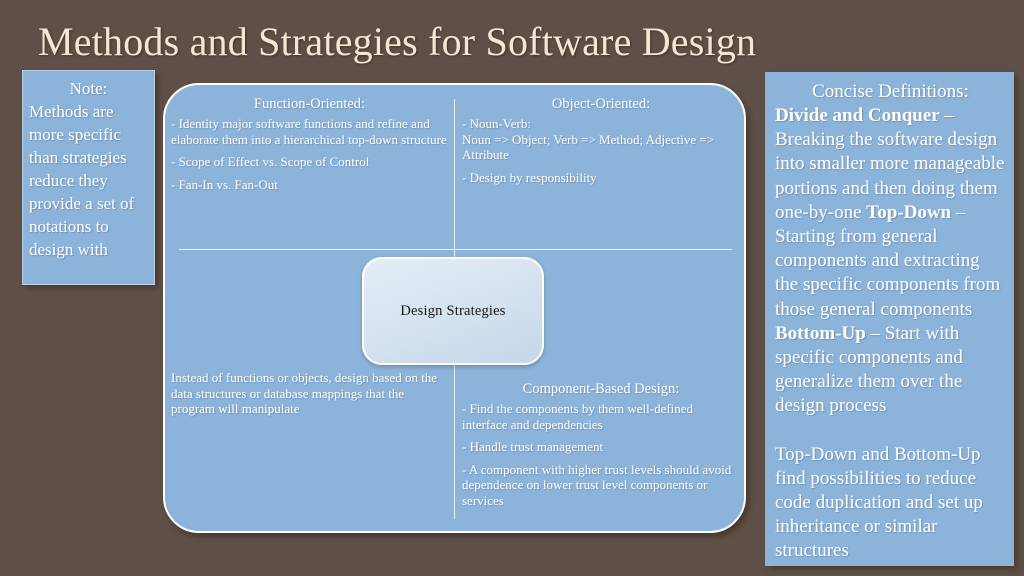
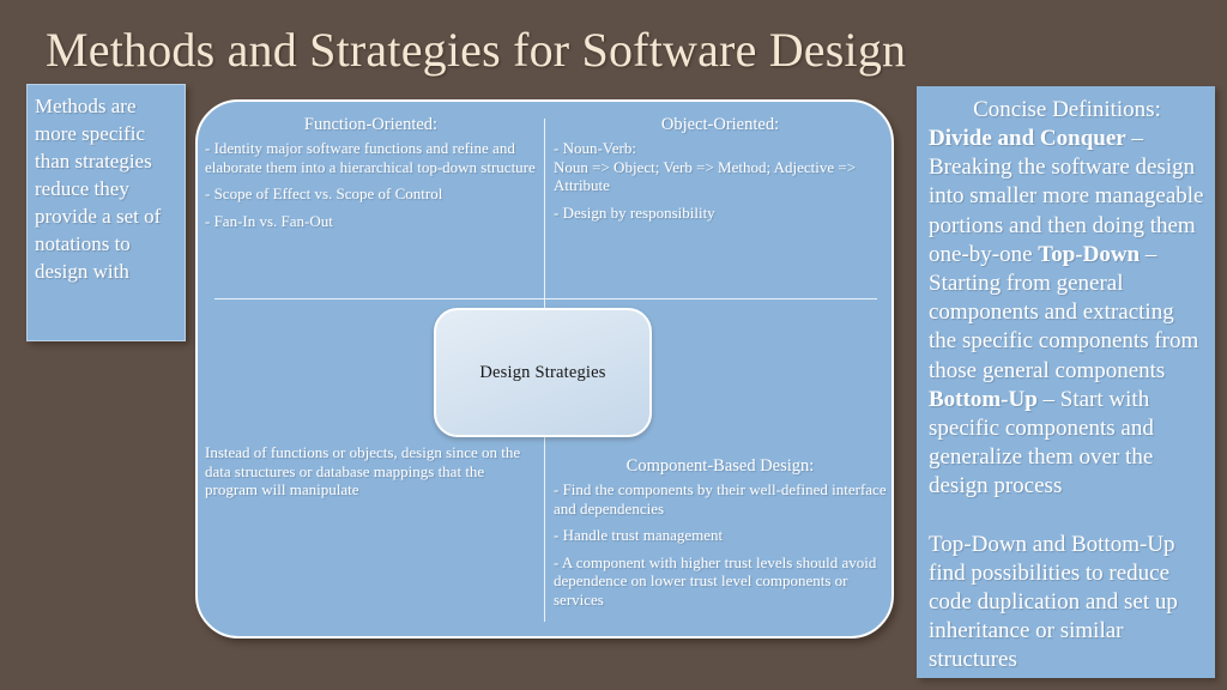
  Methods and Strategies for Software Design
- Note:
  Methods are more specific than strategies reduce they provide a set of notations to design with
  Function-Oriented:
  - Identity major software functions and refine and elaborate them into a hierarchical top-down structure
  - Scope of Effect vs. Scope of Control
  - Fan-In vs. Fan-Out
  Object-Oriented:
  - Noun-Verb:
  Noun => Object; Verb => Method; Adjective => Attribute
  - Design by responsibility
- Instead of functions or objects, design based on the data structures or database mappings that the program will manipulate
+ Instead of functions or objects, design since on the data structures or database mappings that the program will manipulate
  Component-Based Design:
- - Find the components by them well-defined interface and dependencies
+ - Find the components by their well-defined interface and dependencies
  - Handle trust management
  - A component with higher trust levels should avoid dependence on lower trust level components or services
  Design Strategies
  Concise Definitions:
  Divide and Conquer – Breaking the software design into smaller more manageable portions and then doing them one-by-one Top-Down – Starting from general components and extracting the specific components from those general components Bottom-Up – Start with specific components and generalize them over the design process Top-Down and Bottom-Up find possibilities to reduce code duplication and set up inheritance or similar structures
